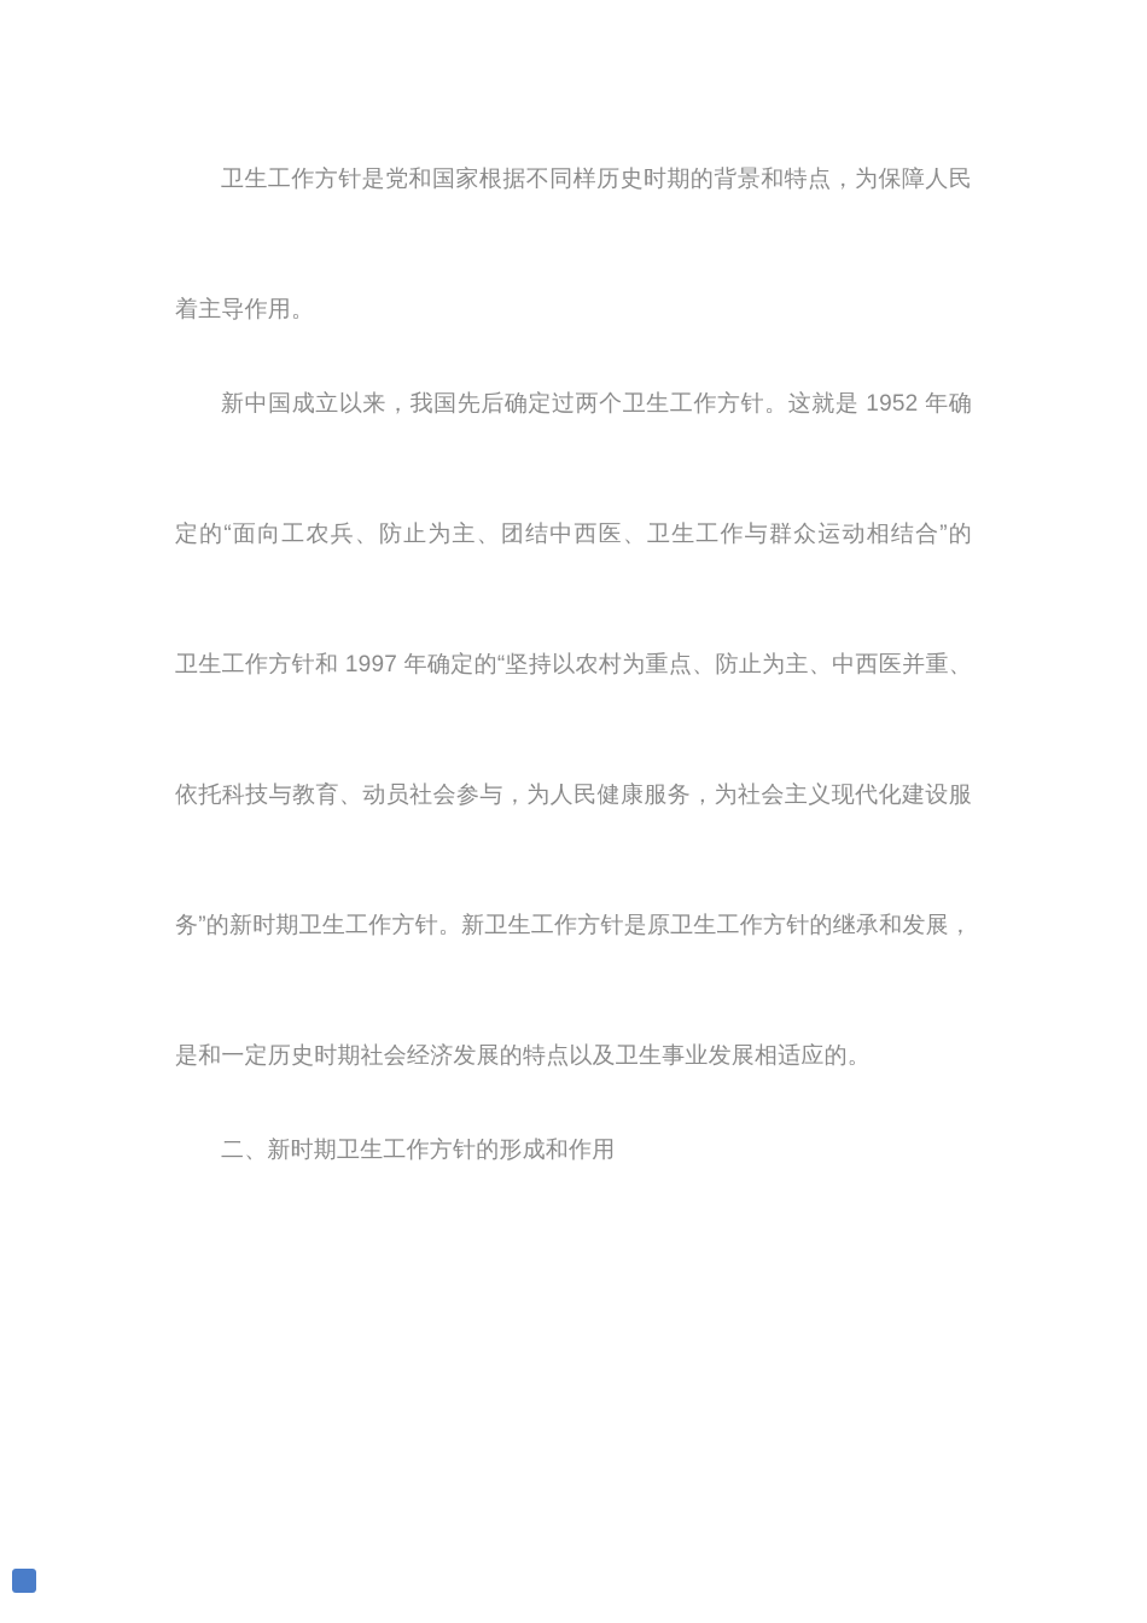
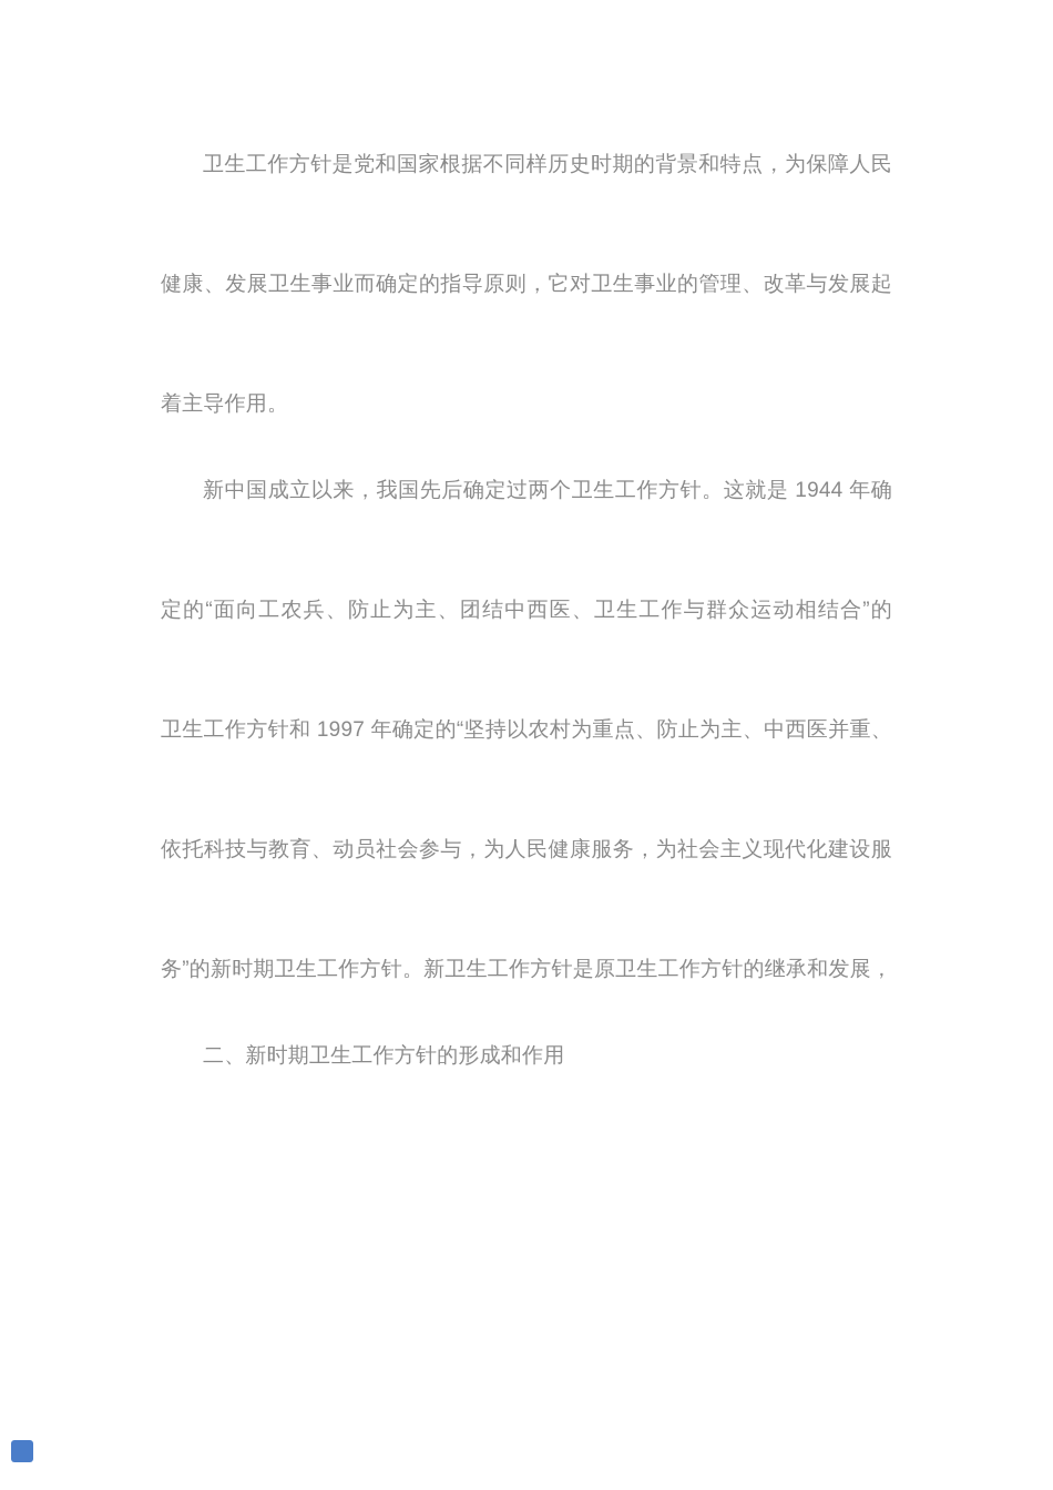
  卫生工作方针是党和国家根据不同样历史时期的背景和特点，为保障人民
+ 健康、发展卫生事业而确定的指导原则，它对卫生事业的管理、改革与发展起
  着主导作用。
- 新中国成立以来，我国先后确定过两个卫生工作方针。这就是 1952 年确
+ 新中国成立以来，我国先后确定过两个卫生工作方针。这就是 1944 年确
  定的“面向工农兵、防止为主、团结中西医、卫生工作与群众运动相结合”的
  卫生工作方针和 1997 年确定的“坚持以农村为重点、防止为主、中西医并重、
  依托科技与教育、动员社会参与，为人民健康服务，为社会主义现代化建设服
  务”的新时期卫生工作方针。新卫生工作方针是原卫生工作方针的继承和发展，
- 是和一定历史时期社会经济发展的特点以及卫生事业发展相适应的。
  二、新时期卫生工作方针的形成和作用
